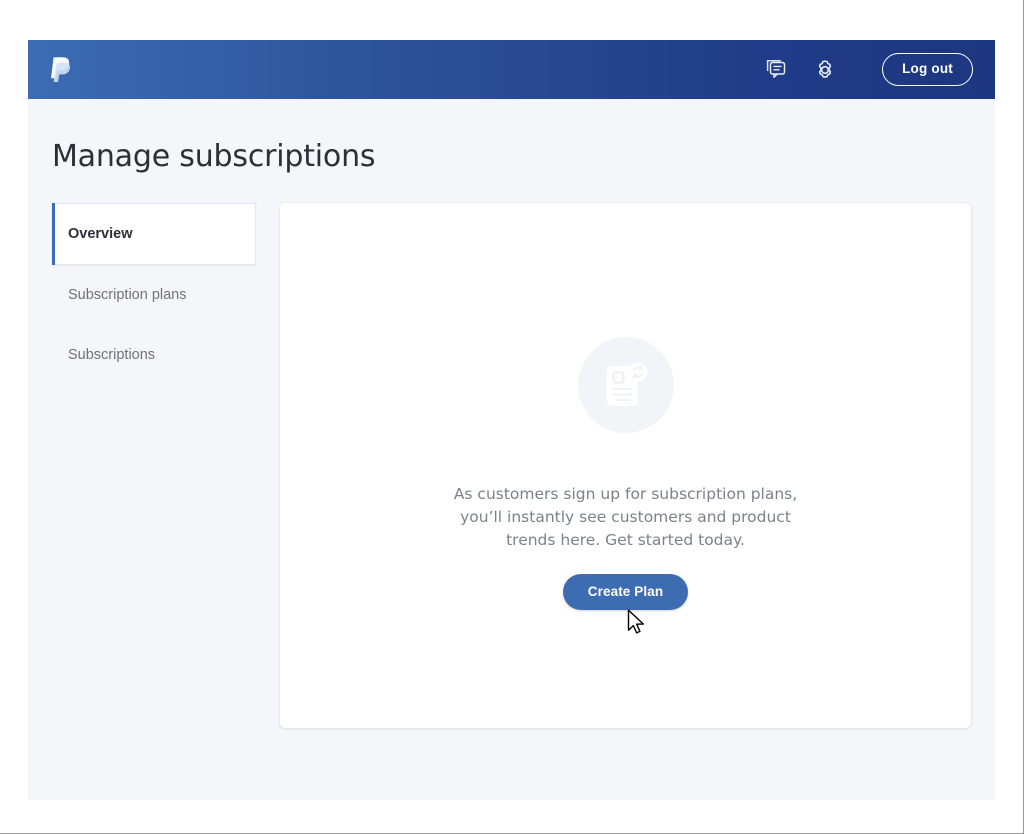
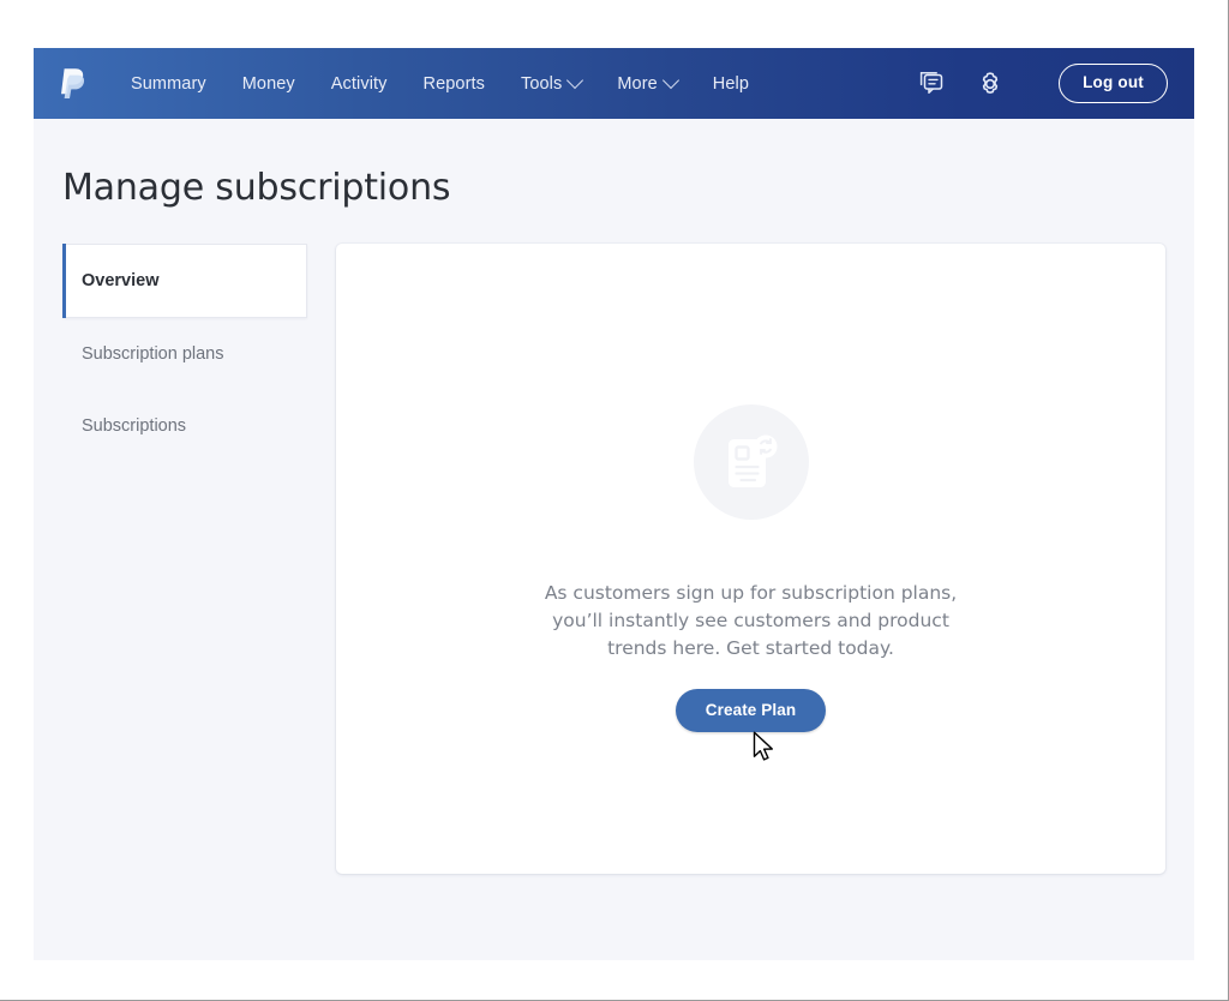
+ Summary
+ Money
+ Activity
+ Reports
+ Tools
+ More
+ Help
  Log out
  Manage subscriptions
  Overview
  Subscription plans
  Subscriptions
  As customers sign up for subscription plans, you’ll instantly see customers and product trends here. Get started today.
  Create Plan
